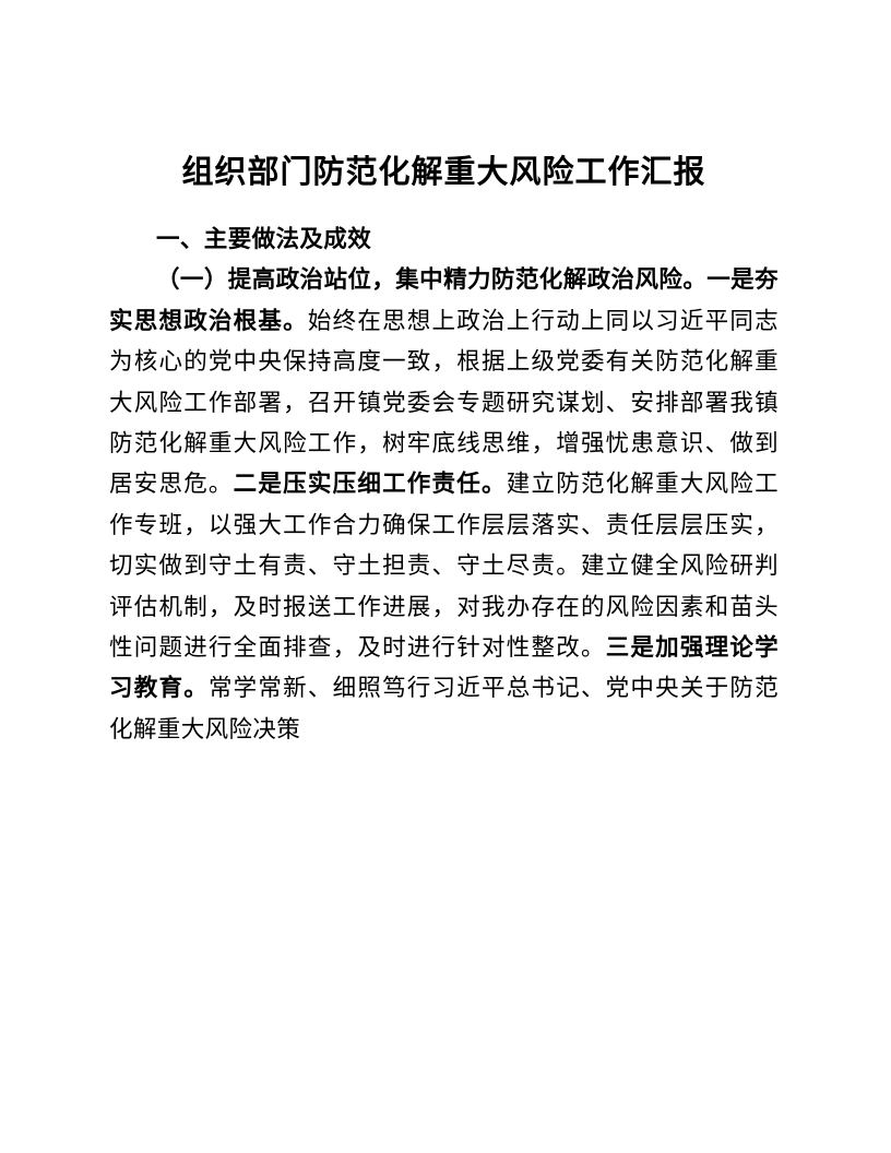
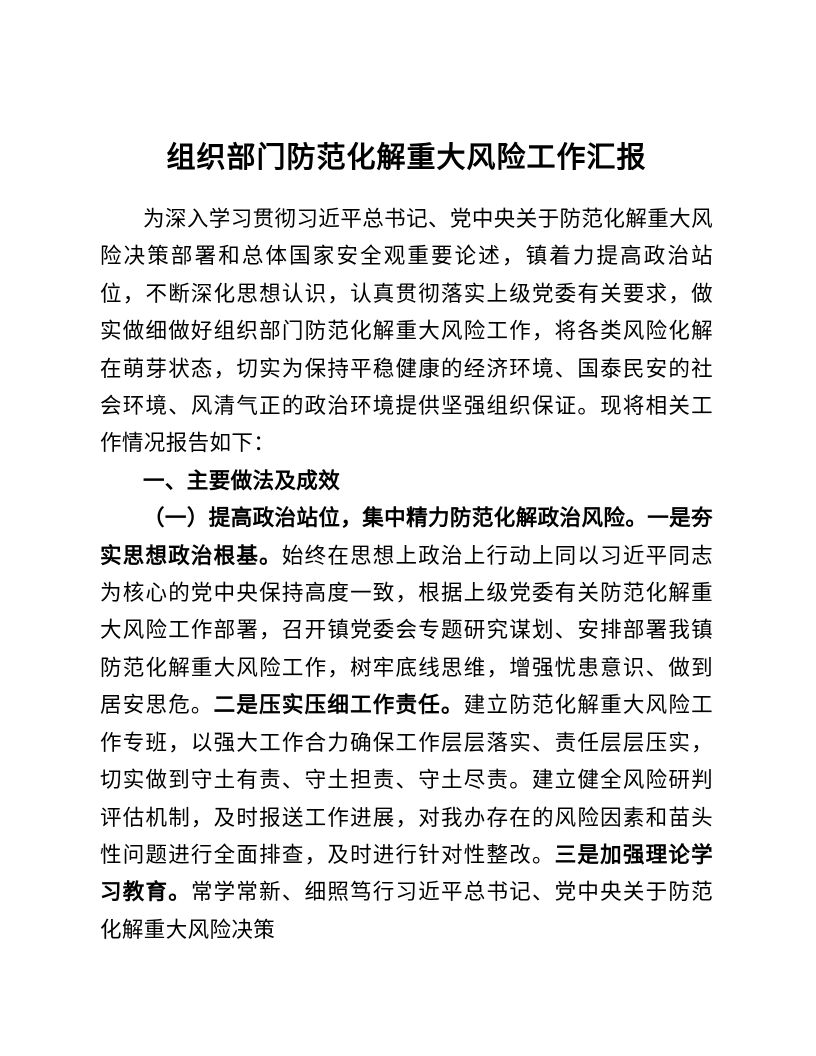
  组织部门防范化解重大风险工作汇报
+ 为深入学习贯彻习近平总书记、党中央关于防范化解重大风险决策部署和总体国家安全观重要论述，镇着力提高政治站位，不断深化思想认识，认真贯彻落实上级党委有关要求，做实做细做好组织部门防范化解重大风险工作，将各类风险化解在萌芽状态，切实为保持平稳健康的经济环境、国泰民安的社会环境、风清气正的政治环境提供坚强组织保证。现将相关工作情况报告如下：
  一、主要做法及成效
  （一）提高政治站位，集中精力防范化解政治风险。一是夯实思想政治根基。始终在思想上政治上行动上同以习近平同志为核心的党中央保持高度一致，根据上级党委有关防范化解重大风险工作部署，召开镇党委会专题研究谋划、安排部署我镇防范化解重大风险工作，树牢底线思维，增强忧患意识、做到居安思危。二是压实压细工作责任。建立防范化解重大风险工作专班，以强大工作合力确保工作层层落实、责任层层压实，切实做到守土有责、守土担责、守土尽责。建立健全风险研判评估机制，及时报送工作进展，对我办存在的风险因素和苗头性问题进行全面排查，及时进行针对性整改。三是加强理论学习教育。常学常新、细照笃行习近平总书记、党中央关于防范化解重大风险决策
